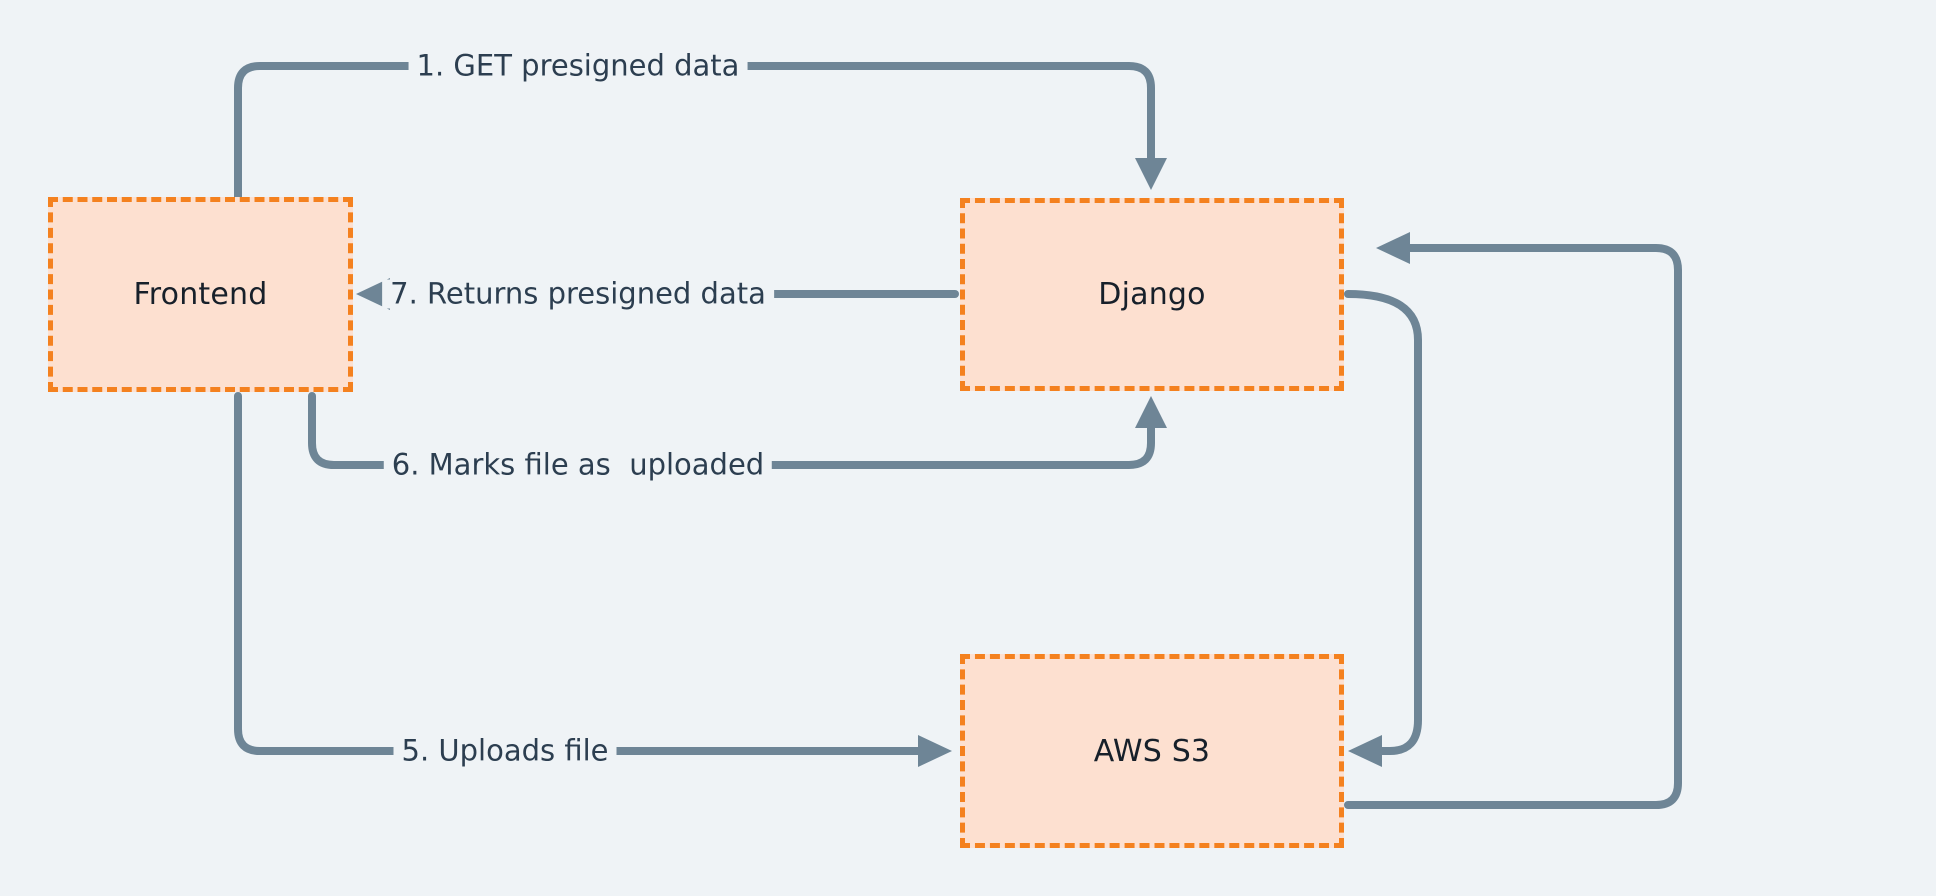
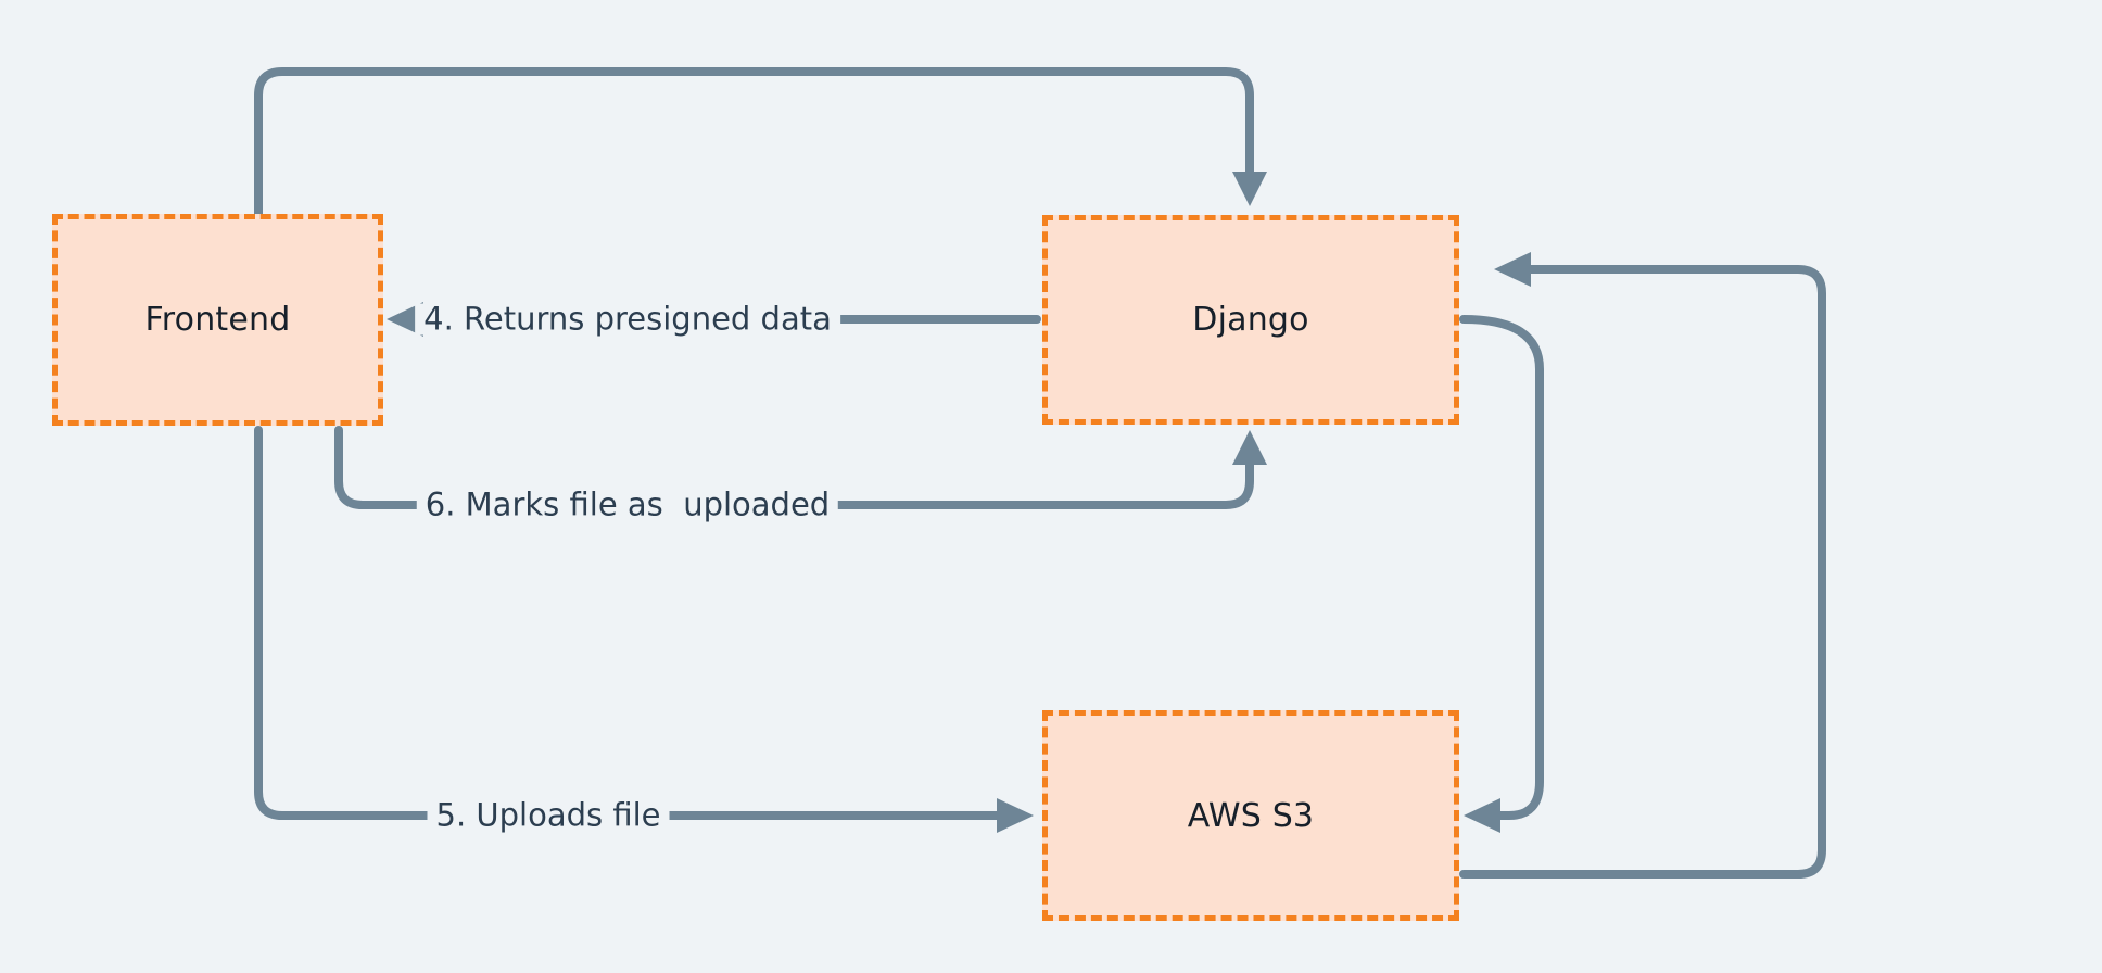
  Frontend
  Django
  AWS S3
- 1. GET presigned data
- 7. Returns presigned data
+ 4. Returns presigned data
  5. Uploads file
  6. Marks file as uploaded
